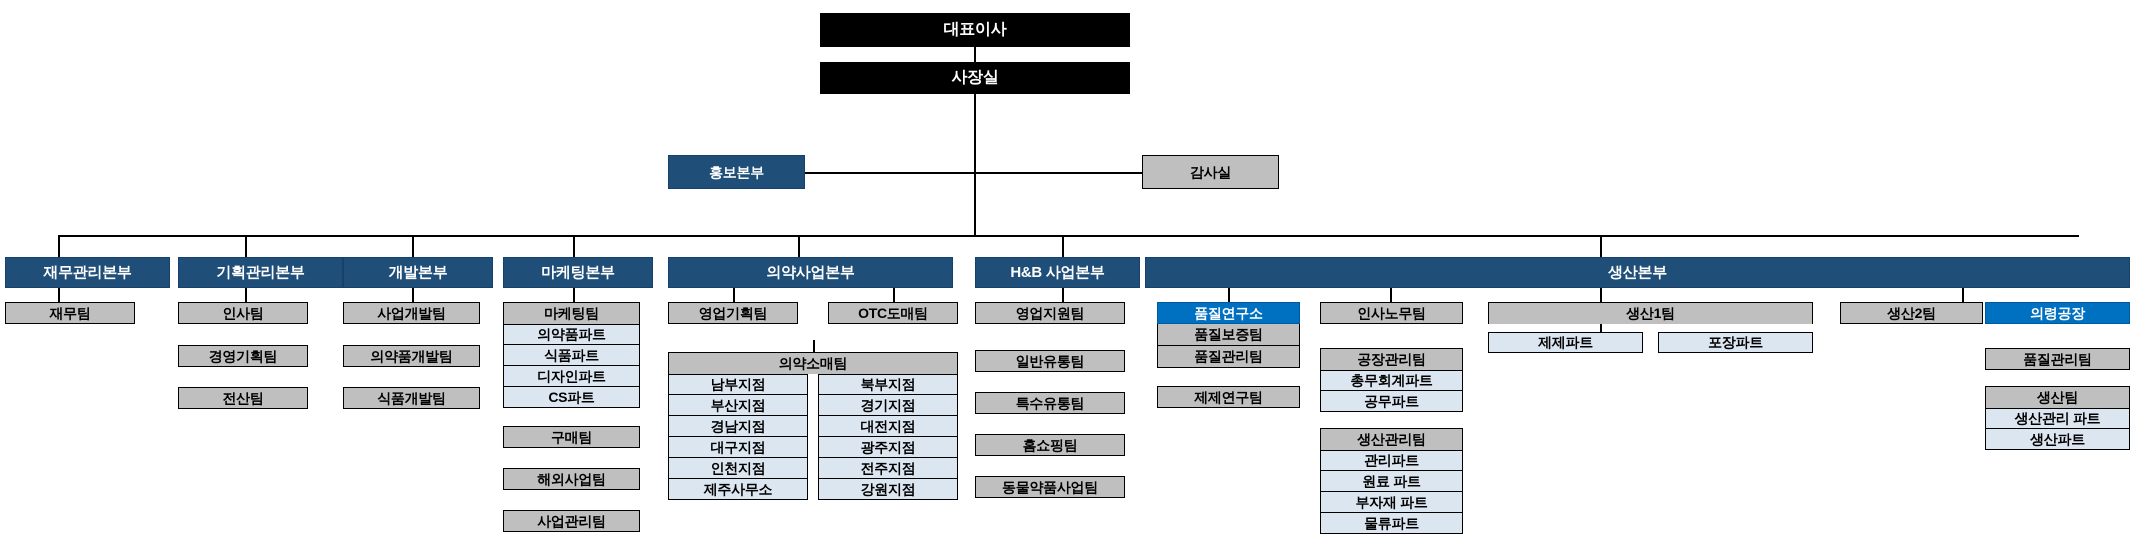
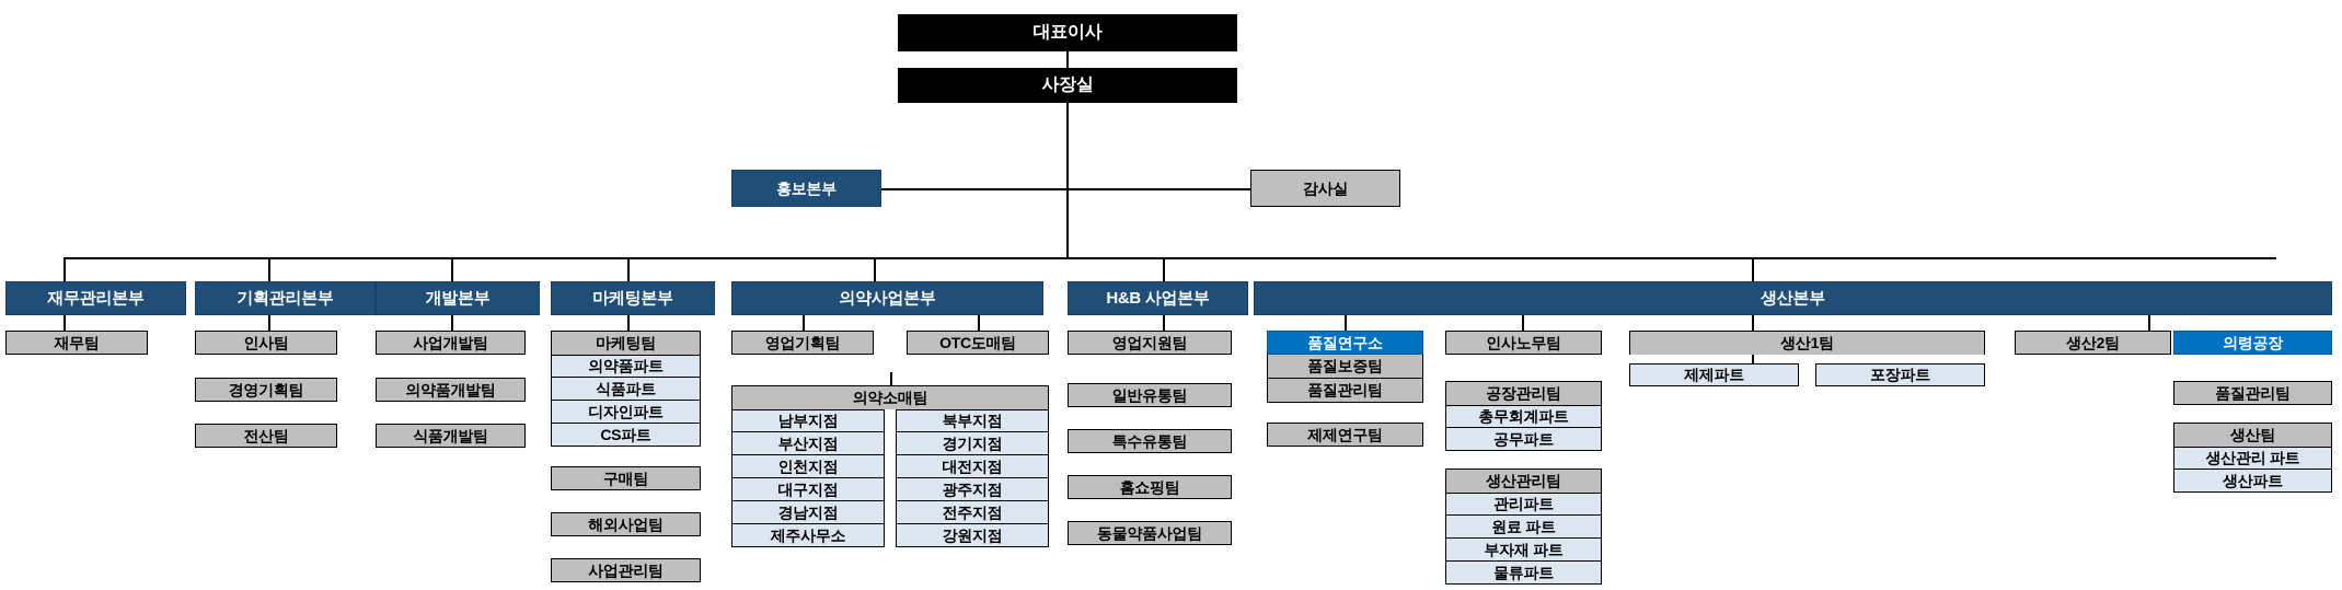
  대표이사
  사장실
  홍보본부
  감사실
  재무관리본부
  기획관리본부
  개발본부
  마케팅본부
  의약사업본부
  H&B 사업본부
  생산본부
  재무팀
  인사팀
  경영기획팀
  전산팀
  사업개발팀
  의약품개발팀
  식품개발팀
  마케팅팀
  의약품파트
  식품파트
  디자인파트
  CS파트
  구매팀
  해외사업팀
  사업관리팀
  영업기획팀
  OTC도매팀
  의약소매팀
  남부지점
  부산지점
- 경남지점
+ 인천지점
  대구지점
- 인천지점
+ 경남지점
  제주사무소
  북부지점
  경기지점
  대전지점
  광주지점
  전주지점
  강원지점
  영업지원팀
  일반유통팀
  특수유통팀
  홈쇼핑팀
  동물약품사업팀
  품질연구소
  품질보증팀
  품질관리팀
  제제연구팀
  인사노무팀
  공장관리팀
  총무회계파트
  공무파트
  생산관리팀
  관리파트
  원료 파트
  부자재 파트
  물류파트
  생산1팀
  제제파트
  포장파트
  생산2팀
  의령공장
  품질관리팀
  생산팀
  생산관리 파트
  생산파트
